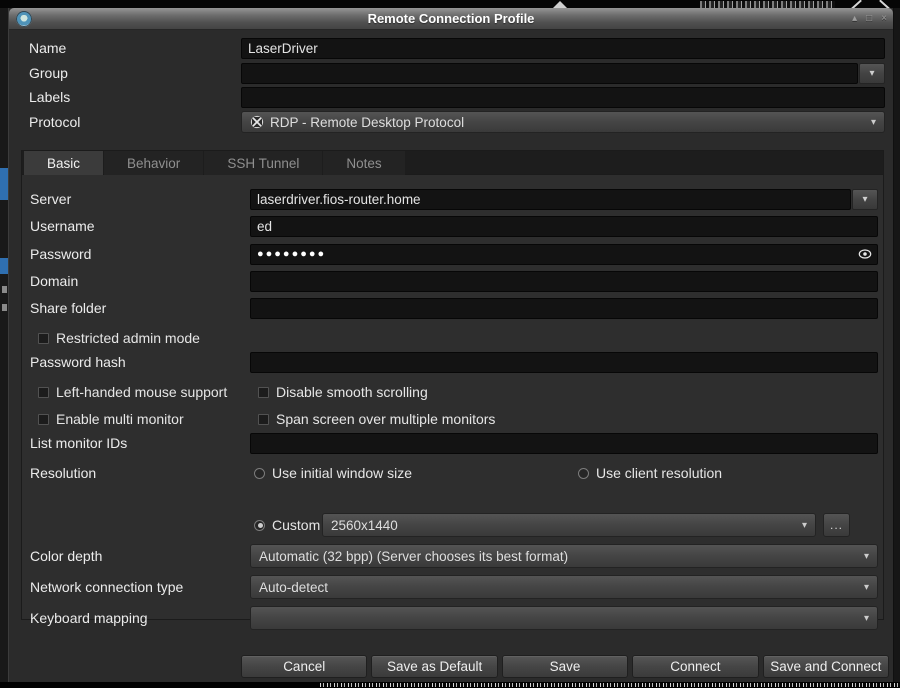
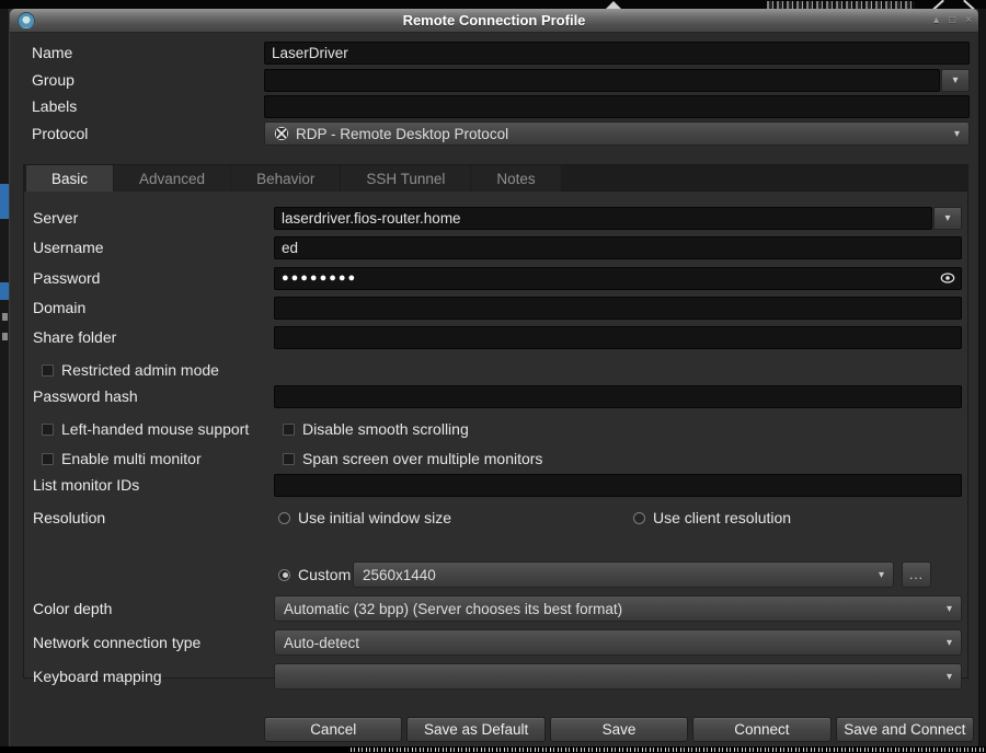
  Remote Connection Profile
  ▴
  □
  ×
  Name
  LaserDriver
  Group
  ▾
  Labels
  Protocol
  RDP - Remote Desktop Protocol
  ▾
  Basic
+ Advanced
  Behavior
  SSH Tunnel
  Notes
  Server
  laserdriver.fios-router.home
  ▾
  Username
  ed
  Password
  ●●●●●●●●
  Domain
  Share folder
  Restricted admin mode
  Password hash
  Left-handed mouse support
  Disable smooth scrolling
  Enable multi monitor
  Span screen over multiple monitors
  List monitor IDs
  Resolution
  Use initial window size
  Use client resolution
  Custom
  2560x1440
  ▾
  ...
  Color depth
  Automatic (32 bpp) (Server chooses its best format)
  ▾
  Network connection type
  Auto-detect
  ▾
  Keyboard mapping
  ▾
  Cancel
  Save as Default
  Save
  Connect
  Save and Connect
